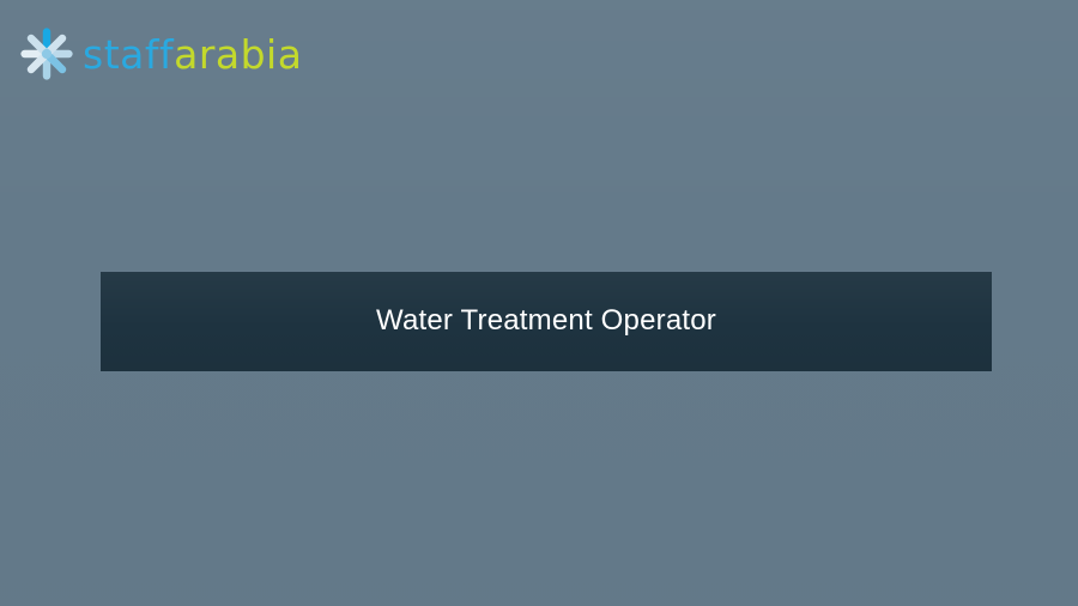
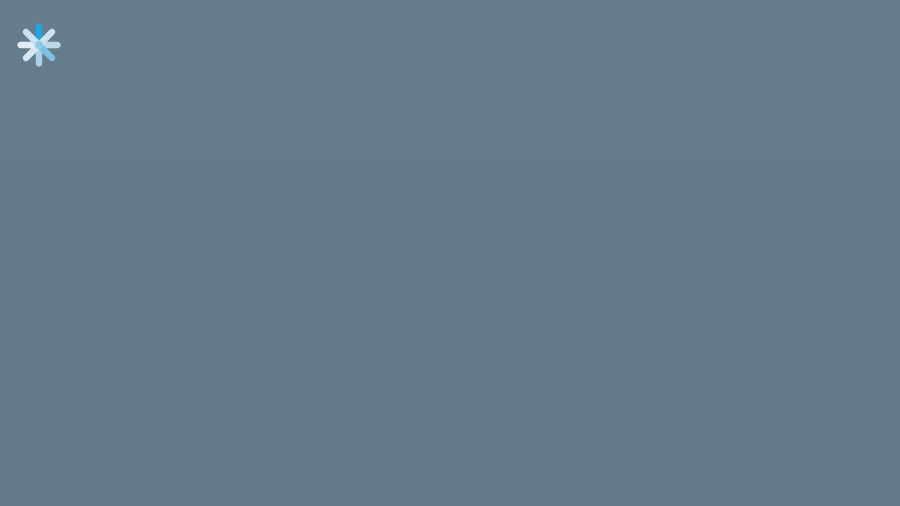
- staffarabia
- Water Treatment Operator
